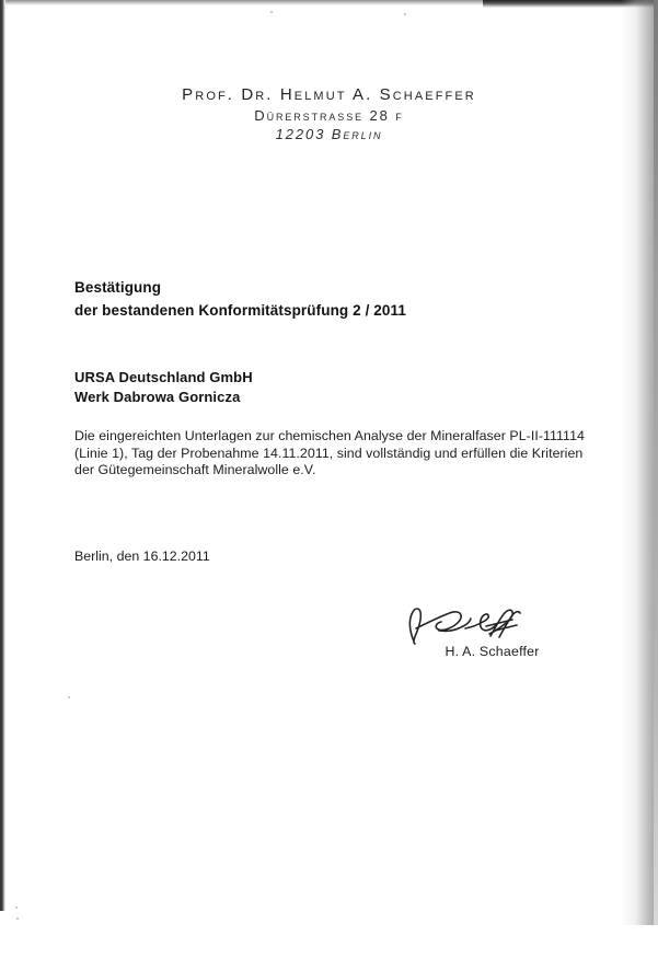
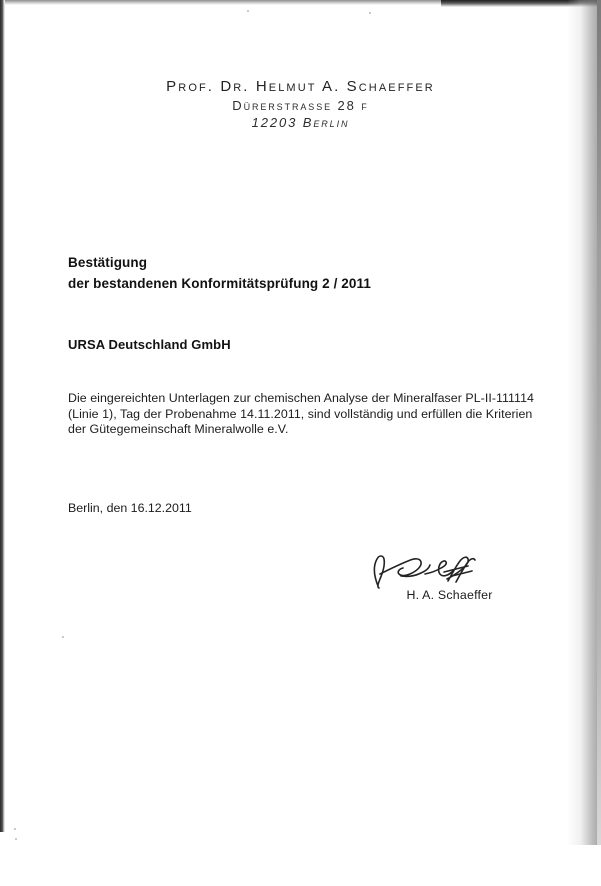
  Prof. Dr. Helmut A. Schaeffer
  Dürerstrasse 28 f
  12203 Berlin
  Bestätigung
  der bestandenen Konformitätsprüfung 2 / 2011
  URSA Deutschland GmbH
- Werk Dabrowa Gornicza
  Die eingereichten Unterlagen zur chemischen Analyse der Mineralfaser PL-II-111114
  (Linie 1), Tag der Probenahme 14.11.2011, sind vollständig und erfüllen die Kriterien
  der Gütegemeinschaft Mineralwolle e.V.
  Berlin, den 16.12.2011
  H. A. Schaeffer
